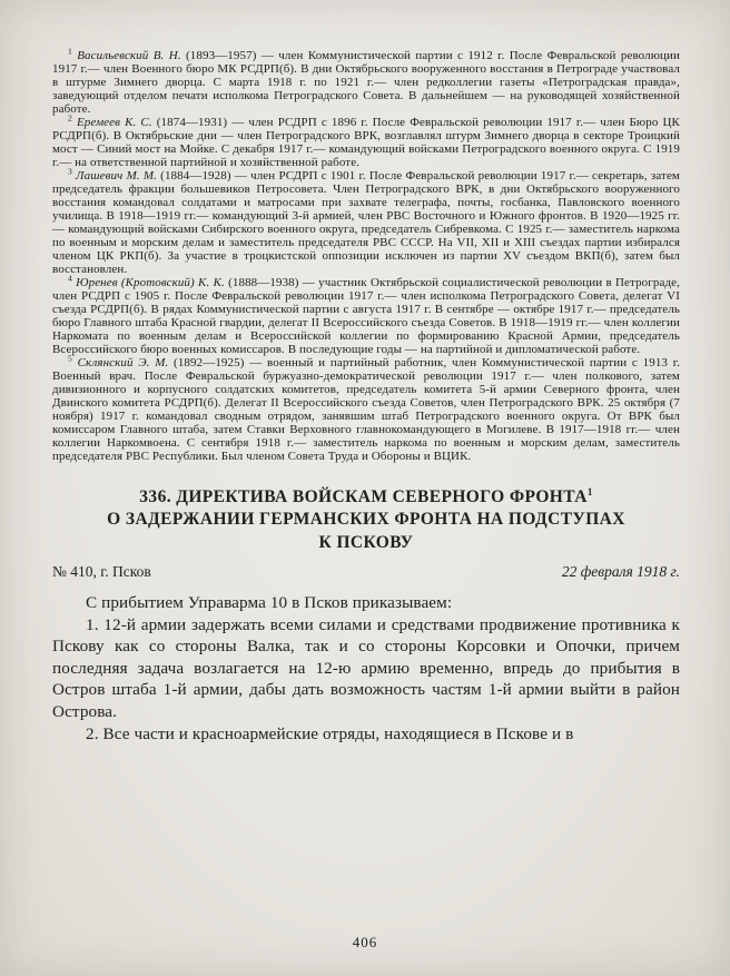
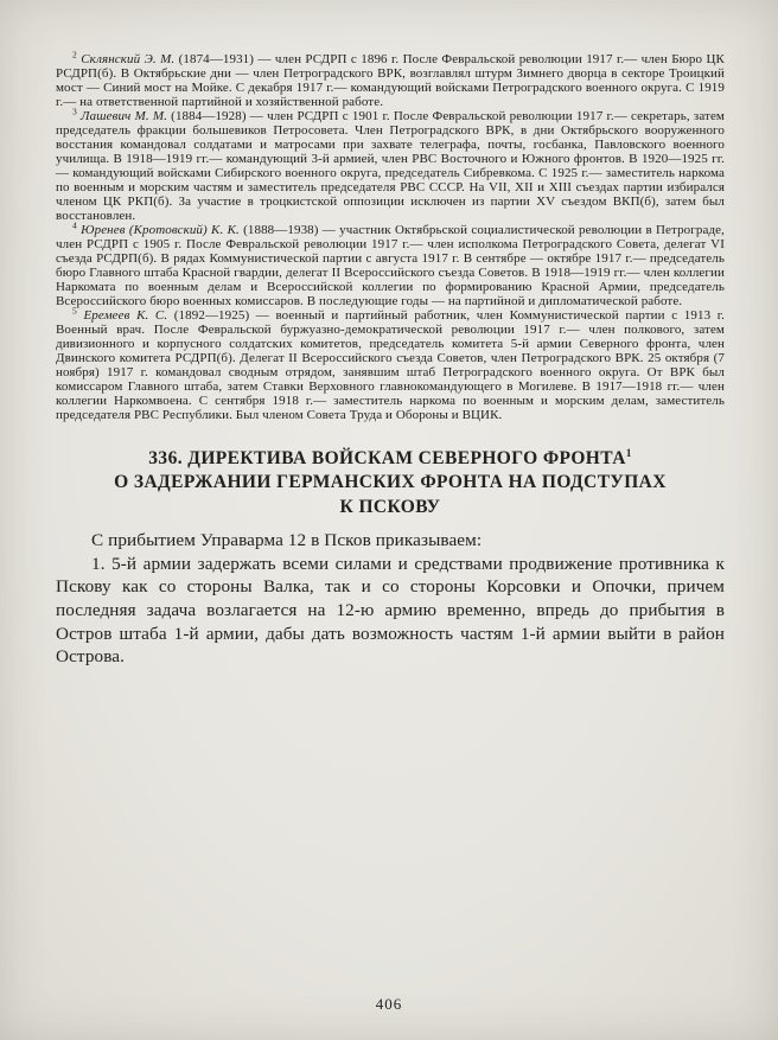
- 1 Васильевский В. Н. (1893—1957) — член Коммунистической партии с 1912 г. После Февральской революции 1917 г.— член Военного бюро МК РСДРП(б). В дни Октябрьского вооруженного восстания в Петрограде участвовал в штурме Зимнего дворца. С марта 1918 г. по 1921 г.— член редколлегии газеты «Петроградская правда», заведующий отделом печати исполкома Петроградского Совета. В дальнейшем — на руководящей хозяйственной работе.
- 2 Еремеев К. С. (1874—1931) — член РСДРП с 1896 г. После Февральской революции 1917 г.— член Бюро ЦК РСДРП(б). В Октябрьские дни — член Петроградского ВРК, возглавлял штурм Зимнего дворца в секторе Троицкий мост — Синий мост на Мойке. С декабря 1917 г.— командующий войсками Петроградского военного округа. С 1919 г.— на ответственной партийной и хозяйственной работе.
+ 2 Склянский Э. М. (1874—1931) — член РСДРП с 1896 г. После Февральской революции 1917 г.— член Бюро ЦК РСДРП(б). В Октябрьские дни — член Петроградского ВРК, возглавлял штурм Зимнего дворца в секторе Троицкий мост — Синий мост на Мойке. С декабря 1917 г.— командующий войсками Петроградского военного округа. С 1919 г.— на ответственной партийной и хозяйственной работе.
- 3 Лашевич М. М. (1884—1928) — член РСДРП с 1901 г. После Февральской революции 1917 г.— секретарь, затем председатель фракции большевиков Петросовета. Член Петроградского ВРК, в дни Октябрьского вооруженного восстания командовал солдатами и матросами при захвате телеграфа, почты, госбанка, Павловского военного училища. В 1918—1919 гг.— командующий 3-й армией, член РВС Восточного и Южного фронтов. В 1920—1925 гг.— командующий войсками Сибирского военного округа, председатель Сибревкома. С 1925 г.— заместитель наркома по военным и морским делам и заместитель председателя РВС СССР. На VII, XII и XIII съездах партии избирался членом ЦК РКП(б). За участие в троцкистской оппозиции исключен из партии XV съездом ВКП(б), затем был восстановлен.
+ 3 Лашевич М. М. (1884—1928) — член РСДРП с 1901 г. После Февральской революции 1917 г.— секретарь, затем председатель фракции большевиков Петросовета. Член Петроградского ВРК, в дни Октябрьского вооруженного восстания командовал солдатами и матросами при захвате телеграфа, почты, госбанка, Павловского военного училища. В 1918—1919 гг.— командующий 3-й армией, член РВС Восточного и Южного фронтов. В 1920—1925 гг.— командующий войсками Сибирского военного округа, председатель Сибревкома. С 1925 г.— заместитель наркома по военным и морским частям и заместитель председателя РВС СССР. На VII, XII и XIII съездах партии избирался членом ЦК РКП(б). За участие в троцкистской оппозиции исключен из партии XV съездом ВКП(б), затем был восстановлен.
  4 Юренев (Кротовский) К. К. (1888—1938) — участник Октябрьской социалистической революции в Петрограде, член РСДРП с 1905 г. После Февральской революции 1917 г.— член исполкома Петроградского Совета, делегат VI съезда РСДРП(б). В рядах Коммунистической партии с августа 1917 г. В сентябре — октябре 1917 г.— председатель бюро Главного штаба Красной гвардии, делегат II Всероссийского съезда Советов. В 1918—1919 гг.— член коллегии Наркомата по военным делам и Всероссийской коллегии по формированию Красной Армии, председатель Всероссийского бюро военных комиссаров. В последующие годы — на партийной и дипломатической работе.
- 5 Склянский Э. М. (1892—1925) — военный и партийный работник, член Коммунистической партии с 1913 г. Военный врач. После Февральской буржуазно-демократической революции 1917 г.— член полкового, затем дивизионного и корпусного солдатских комитетов, председатель комитета 5-й армии Северного фронта, член Двинского комитета РСДРП(б). Делегат II Всероссийского съезда Советов, член Петроградского ВРК. 25 октября (7 ноября) 1917 г. командовал сводным отрядом, занявшим штаб Петроградского военного округа. От ВРК был комиссаром Главного штаба, затем Ставки Верховного главнокомандующего в Могилеве. В 1917—1918 гг.— член коллегии Наркомвоена. С сентября 1918 г.— заместитель наркома по военным и морским делам, заместитель председателя РВС Республики. Был членом Совета Труда и Обороны и ВЦИК.
+ 5 Еремеев К. С. (1892—1925) — военный и партийный работник, член Коммунистической партии с 1913 г. Военный врач. После Февральской буржуазно-демократической революции 1917 г.— член полкового, затем дивизионного и корпусного солдатских комитетов, председатель комитета 5-й армии Северного фронта, член Двинского комитета РСДРП(б). Делегат II Всероссийского съезда Советов, член Петроградского ВРК. 25 октября (7 ноября) 1917 г. командовал сводным отрядом, занявшим штаб Петроградского военного округа. От ВРК был комиссаром Главного штаба, затем Ставки Верховного главнокомандующего в Могилеве. В 1917—1918 гг.— член коллегии Наркомвоена. С сентября 1918 г.— заместитель наркома по военным и морским делам, заместитель председателя РВС Республики. Был членом Совета Труда и Обороны и ВЦИК.
  336. ДИРЕКТИВА ВОЙСКАМ СЕВЕРНОГО ФРОНТА1
  О ЗАДЕРЖАНИИ ГЕРМАНСКИХ ФРОНТА НА ПОДСТУПАХ
  К ПСКОВУ
- № 410, г. Псков
- 22 февраля 1918 г.
- С прибытием Управарма 10 в Псков приказываем:
+ С прибытием Управарма 12 в Псков приказываем:
- 1. 12-й армии задержать всеми силами и средствами продвижение противника к Пскову как со стороны Валка, так и со стороны Корсовки и Опочки, причем последняя задача возлагается на 12-ю армию временно, впредь до прибытия в Остров штаба 1-й армии, дабы дать возможность частям 1-й армии выйти в район Острова.
+ 1. 5-й армии задержать всеми силами и средствами продвижение противника к Пскову как со стороны Валка, так и со стороны Корсовки и Опочки, причем последняя задача возлагается на 12-ю армию временно, впредь до прибытия в Остров штаба 1-й армии, дабы дать возможность частям 1-й армии выйти в район Острова.
- 2. Все части и красноармейские отряды, находящиеся в Пскове и в
  406
